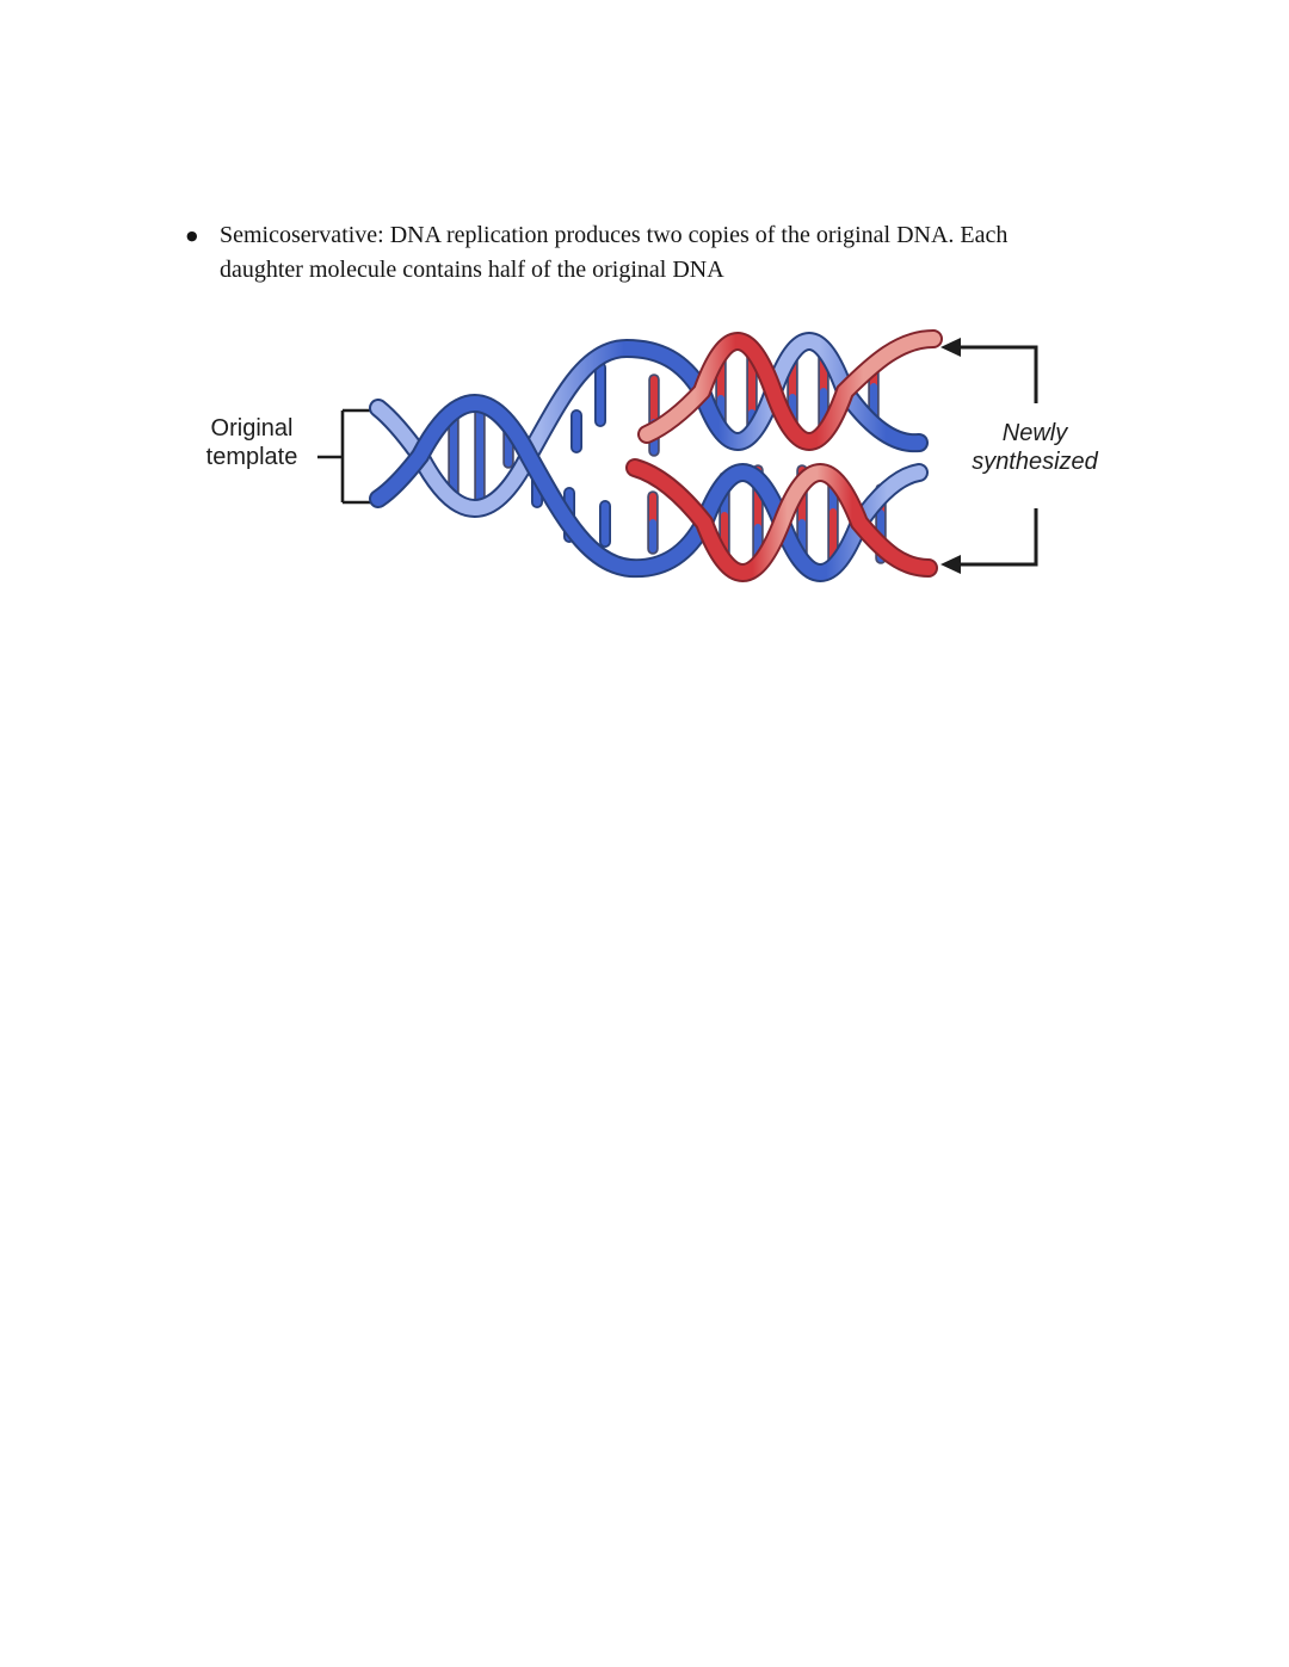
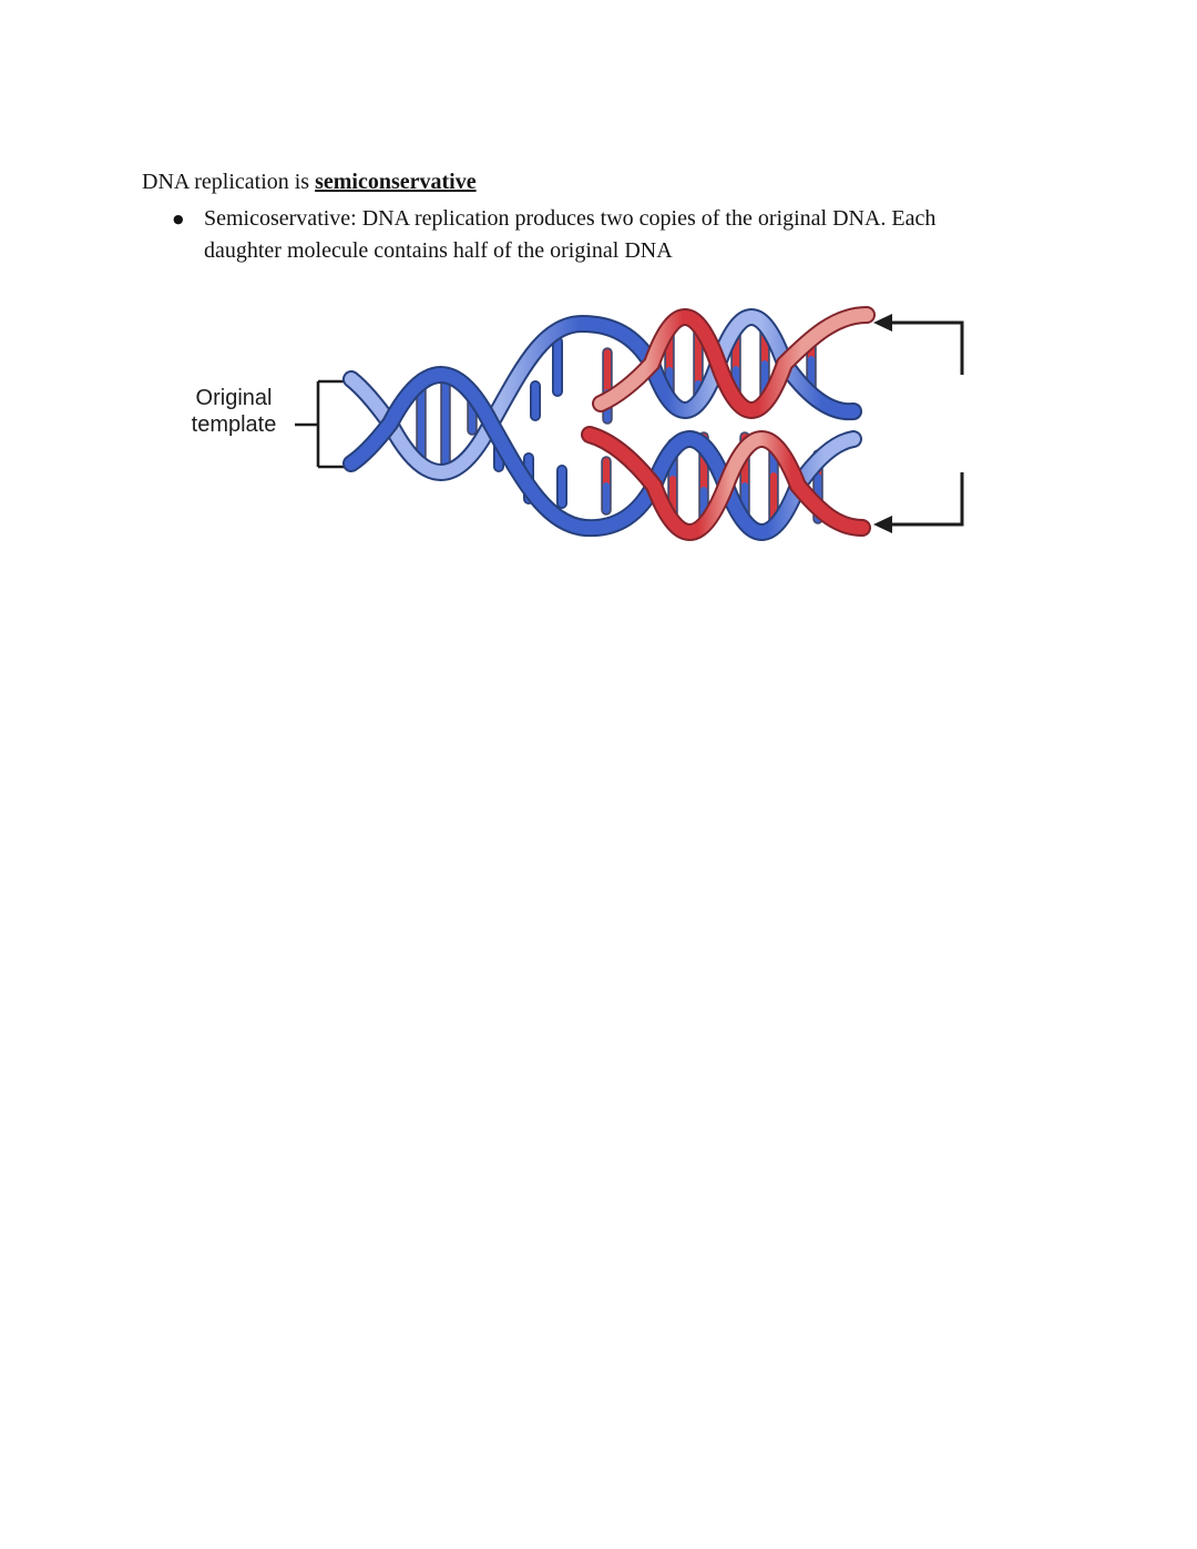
+ DNA replication is semiconservative
  ●
  Semicoservative: DNA replication produces two copies of the original DNA. Each
  daughter molecule contains half of the original DNA
  Original template
- Newly synthesized
